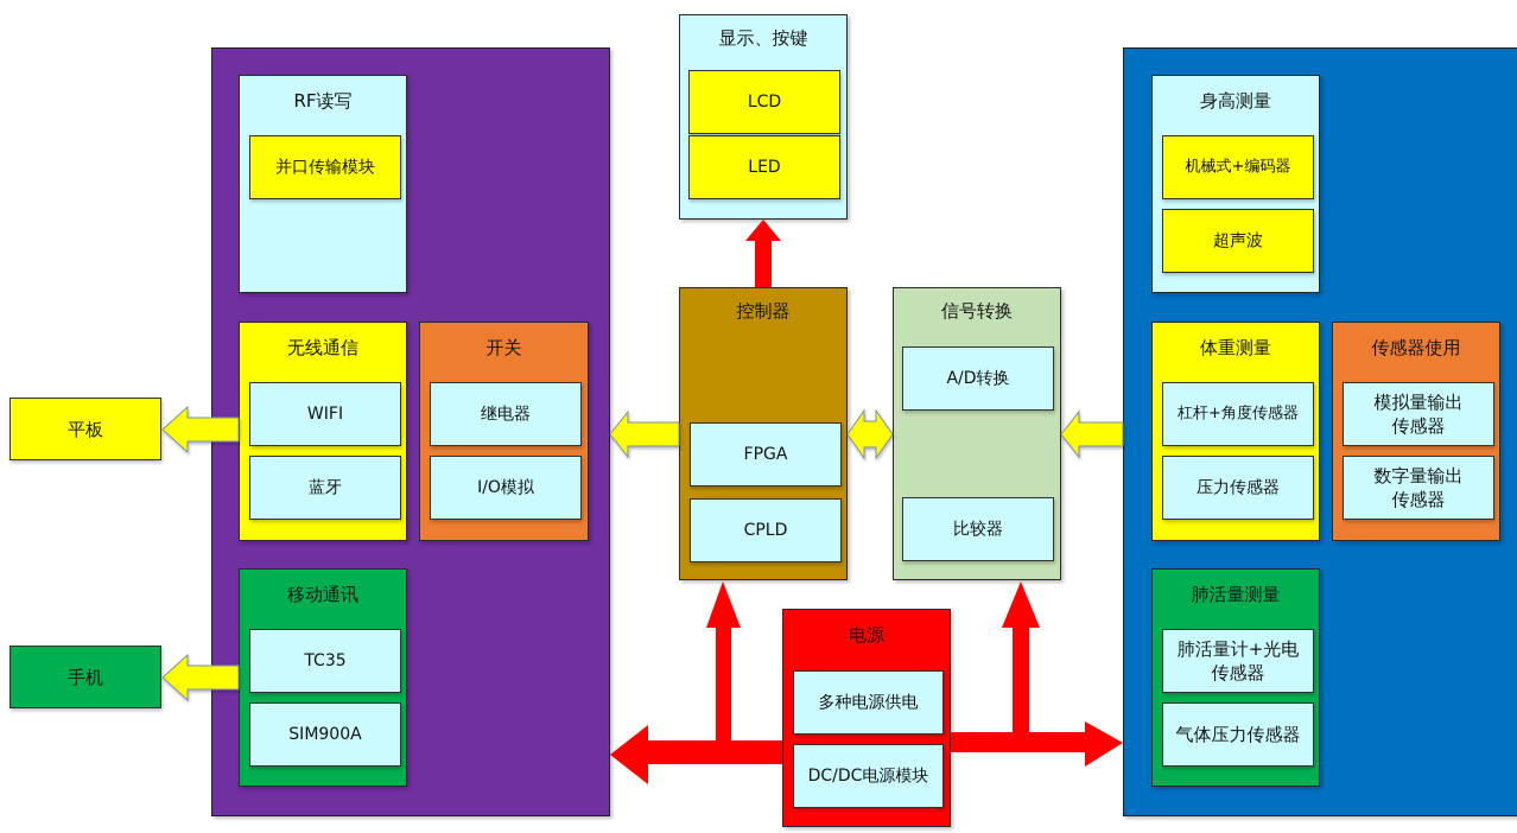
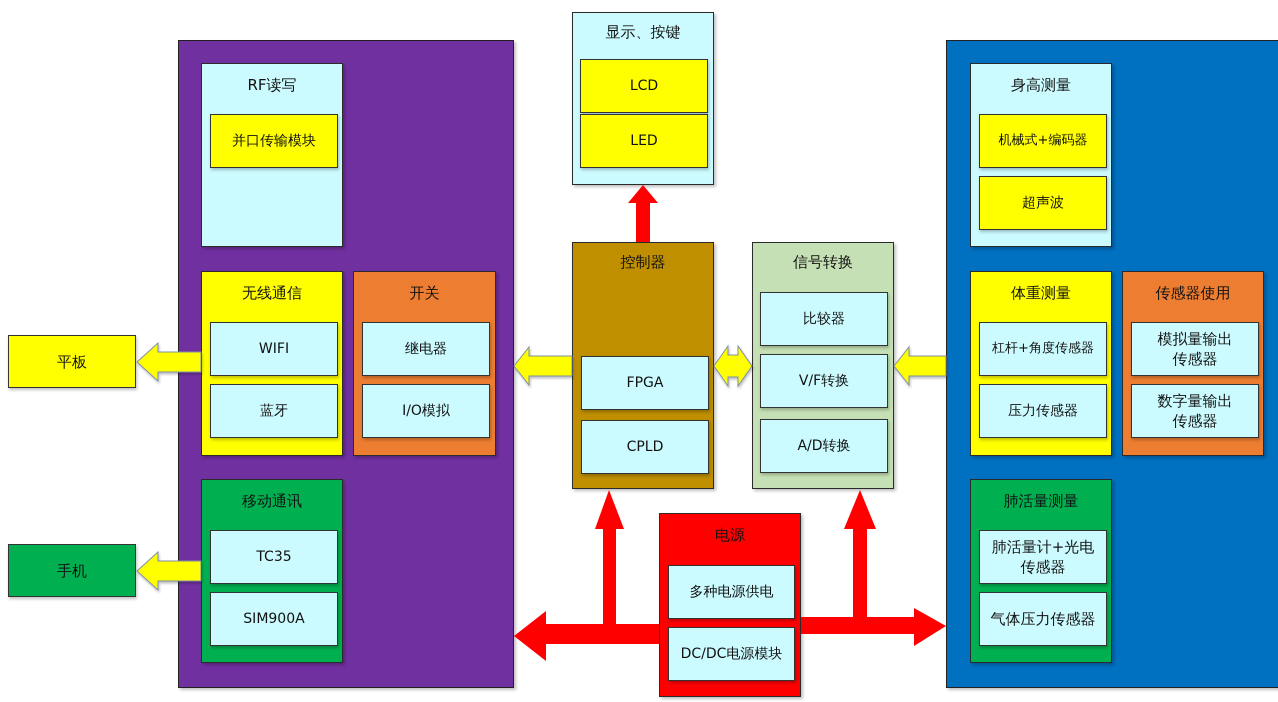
  RF读写
  并口传输模块
  无线通信
  WIFI
  蓝牙
  开关
  继电器
  I/O模拟
  移动通讯
  TC35
  SIM900A
  平板
  手机
  显示、按键
  LCD
  LED
  控制器
  FPGA
  CPLD
  信号转换
- A/D转换
+ 比较器
+ V/F转换
- 比较器
+ A/D转换
  电源
  多种电源供电
  DC/DC电源模块
  身高测量
  机械式+编码器
  超声波
  体重测量
  杠杆+角度传感器
  压力传感器
  传感器使用
  模拟量输出传感器
  数字量输出传感器
  肺活量测量
  肺活量计+光电传感器
  气体压力传感器
